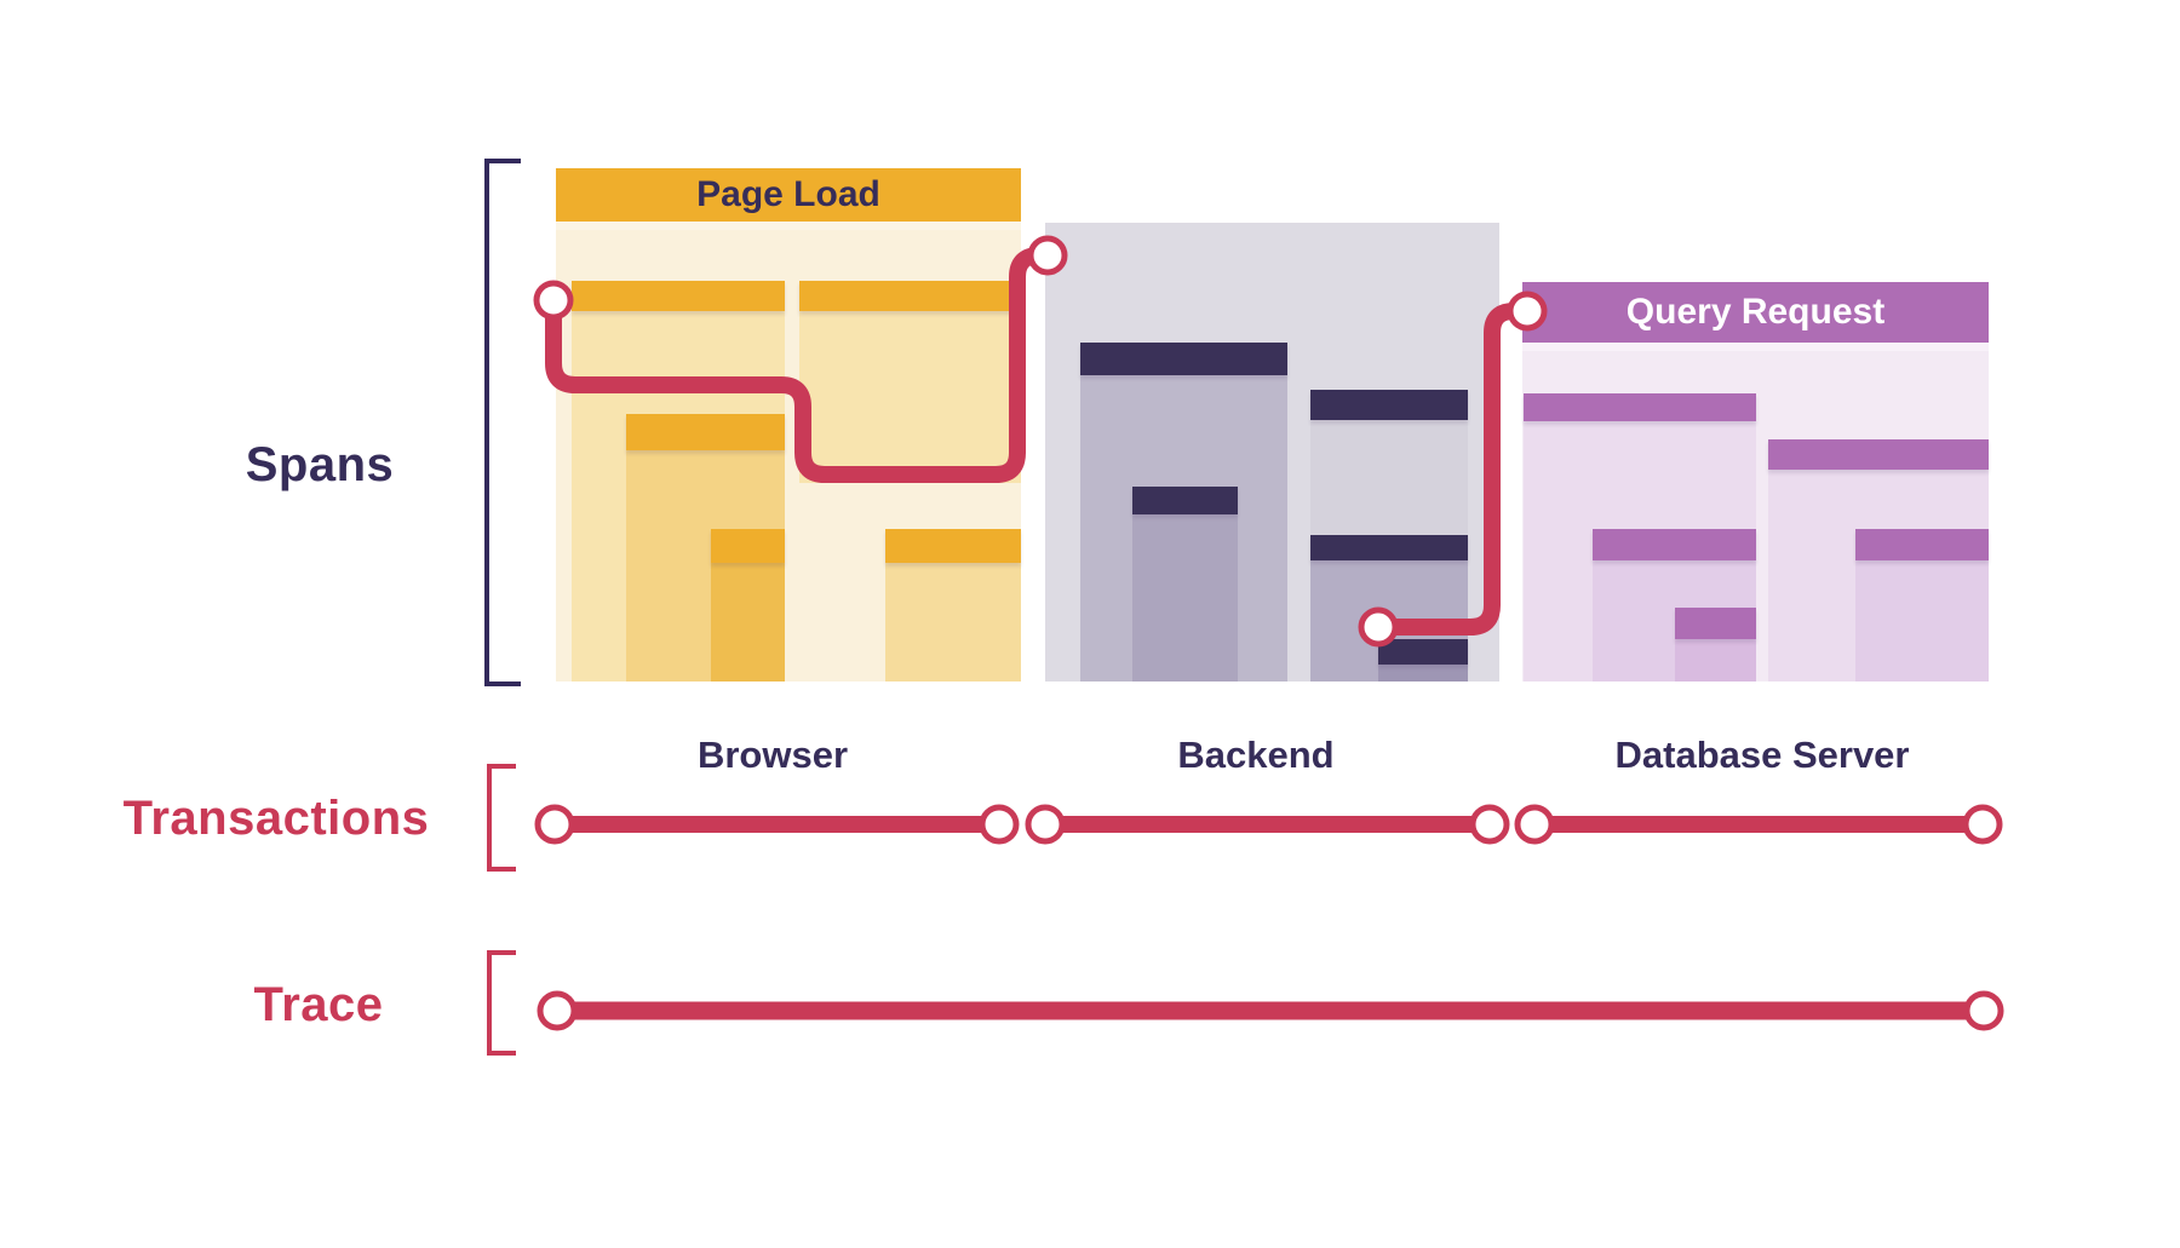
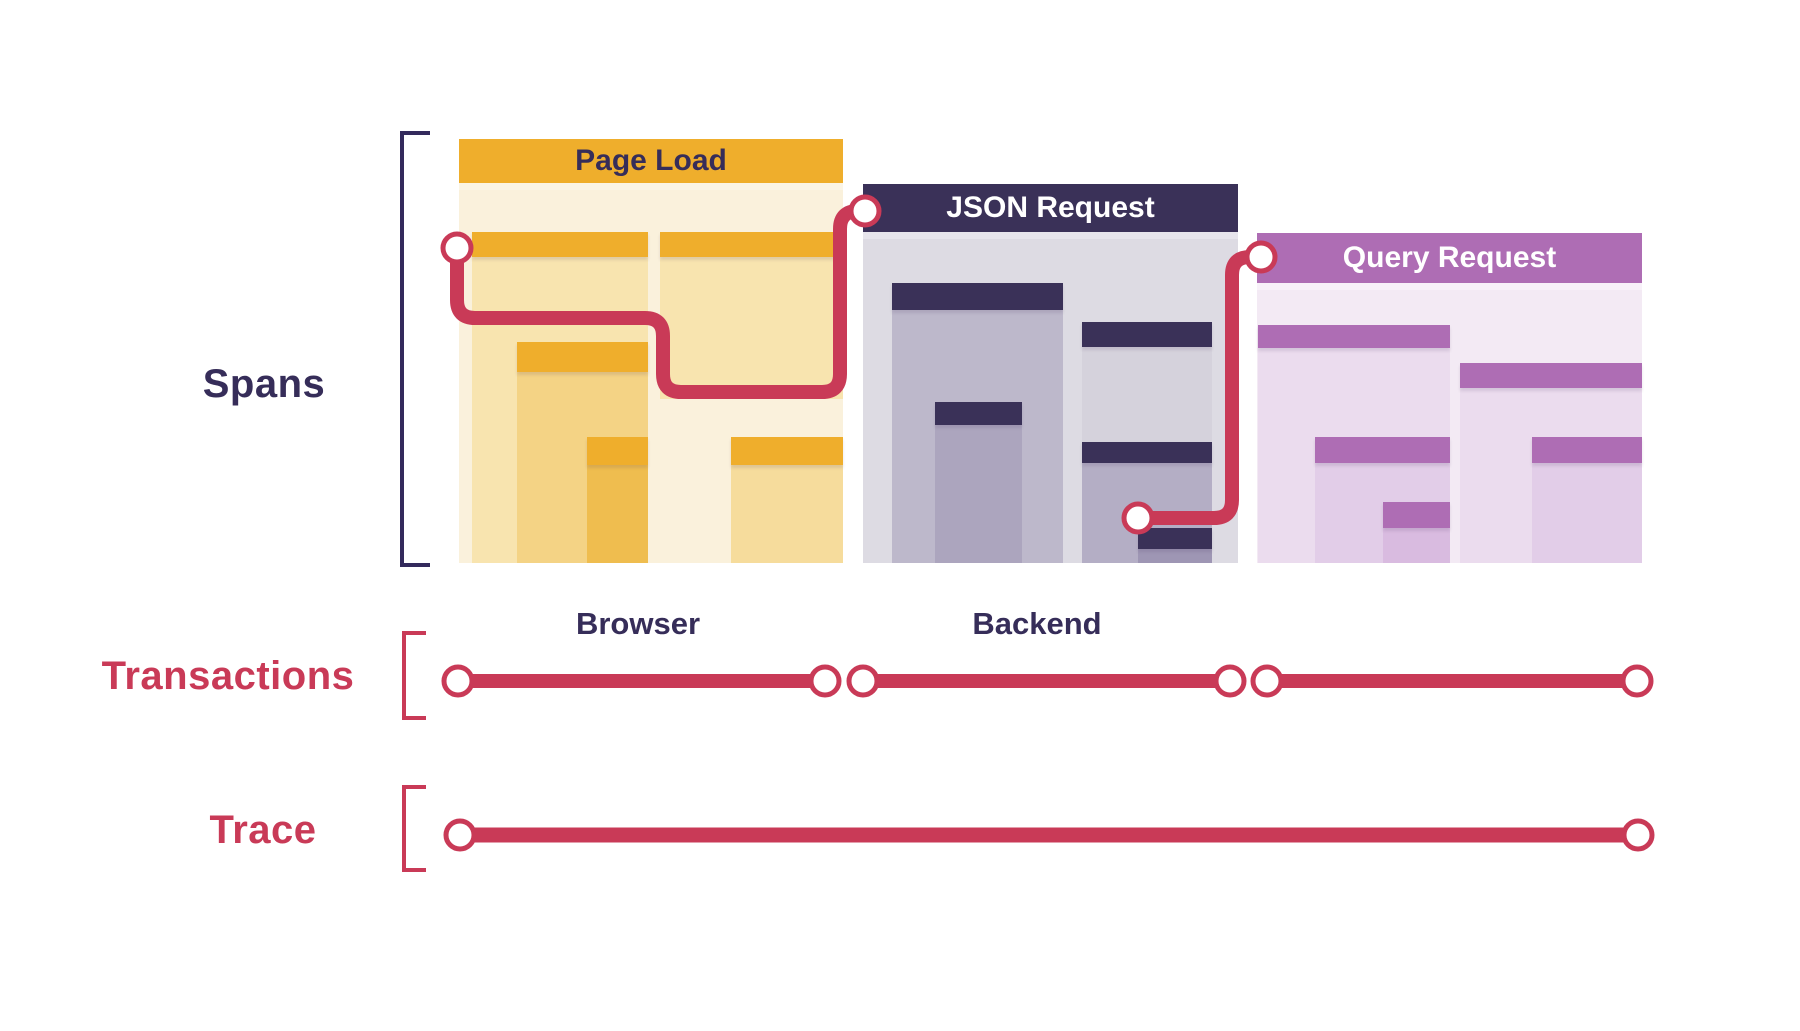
  Spans
  Transactions
  Trace
  Page Load
+ JSON Request
  Query Request
  Browser
  Backend
- Database Server
